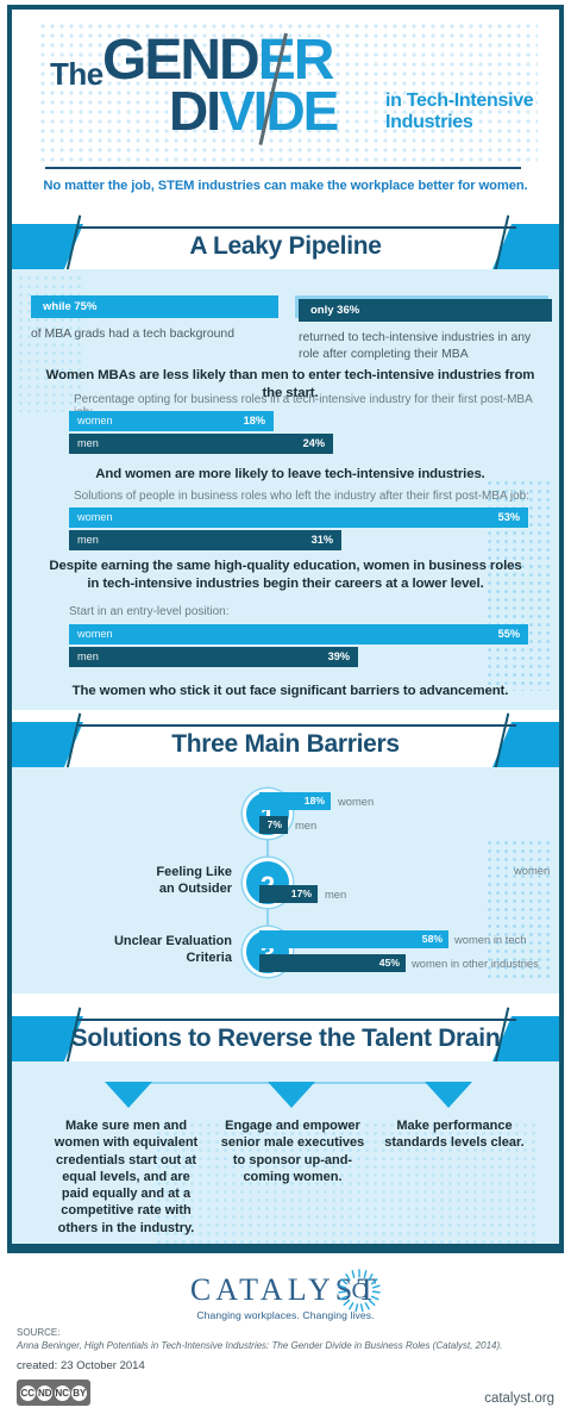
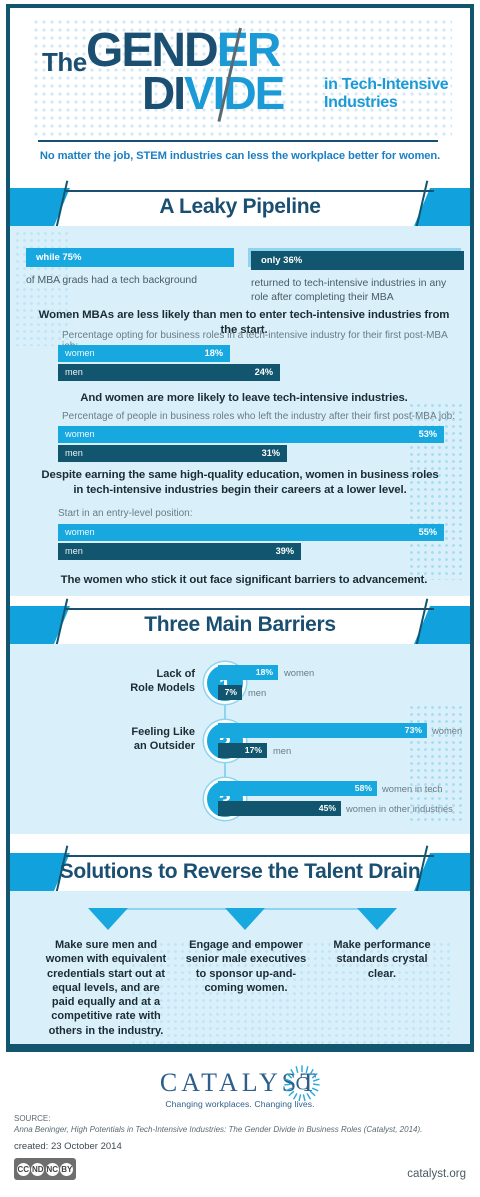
  The
  GENDER
  DIVIDE
  in Tech-Intensive
  Industries
- No matter the job, STEM industries can make the workplace better for women.
+ No matter the job, STEM industries can less the workplace better for women.
  A Leaky Pipeline
  while 75%
  of MBA grads had a tech background
  only 36%
  returned to tech-intensive industries in any role after completing their MBA
  Women MBAs are less likely than men to enter tech-intensive industries from the start.
  Percentage opting for business roles in a tech-intensive industry for their first post-MBA
  women
  18%
  men
  24%
  And women are more likely to leave tech-intensive industries.
- Solutions of people in business roles who left the industry after their first post-MBA job:
+ Percentage of people in business roles who left the industry after their first post-MBA job:
  women
  53%
  men
  31%
  Despite earning the same high-quality education, women in business roles in tech-intensive industries begin their careers at a lower level.
  Start in an entry-level position:
  women
  55%
  men
  39%
  The women who stick it out face significant barriers to advancement.
  Three Main Barriers
+ Lack of
+ Role Models
  18%
  women
  7%
  men
  Feeling Like
  an Outsider
+ 73%
  women
  17%
  men
- Unclear Evaluation
- Criteria
  58%
  women in tech
  45%
  women in other industries
  Solutions to Reverse the Talent Drain
  Make sure men and women with equivalent credentials start out at equal levels, and are paid equally and at a competitive rate with others in the industry.
  Engage and empower senior male executives to sponsor up-and-coming women.
- Make performance standards levels clear.
+ Make performance standards crystal clear.
  CATALYST
  Changing workplaces. Changing lives.
  C
  SOURCE:
  Anna Beninger, High Potentials in Tech-Intensive Industries: The Gender Divide in Business Roles (Catalyst, 2014).
  created: 23 October 2014
  CC
  ND
  NC
  BY
  catalyst.org
